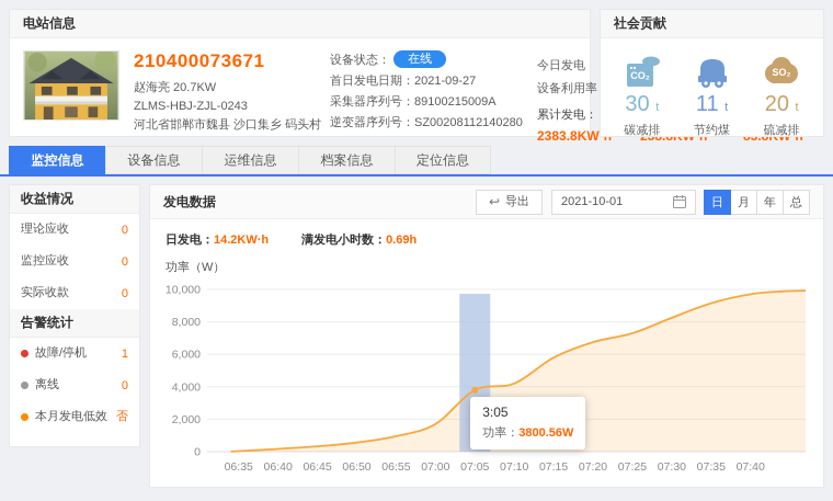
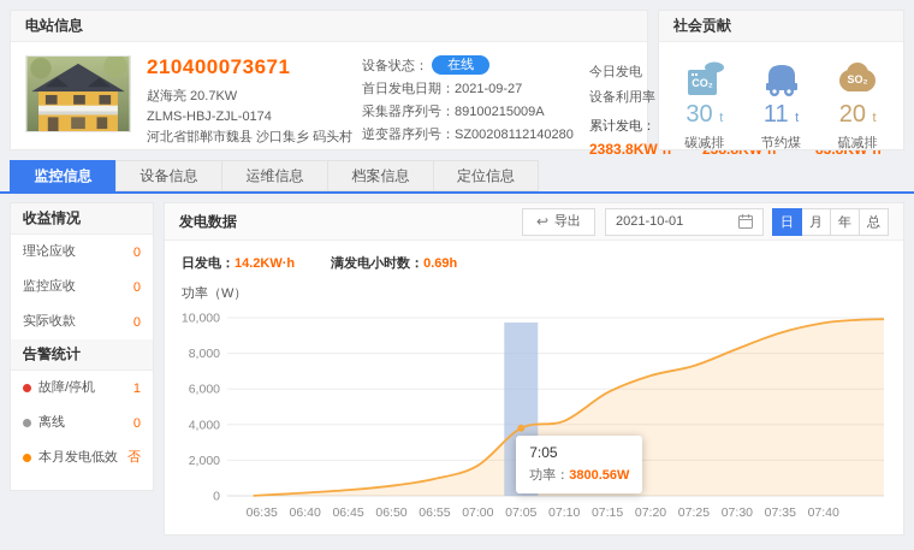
  电站信息
  210400073671
  赵海亮 20.7KW
- ZLMS-HBJ-ZJL-0243
+ ZLMS-HBJ-ZJL-0174
  河北省邯郸市魏县 沙口集乡 码头村
  设备状态： 在线
  首日发电日期：2021-09-27
  采集器序列号：89100215009A
  逆变器序列号：SZ00208112140280
  今日发电
  累计发电：
  2383.8KW
  社会贡献
  CO₂
  30 t
  碳减排
  11 t
  节约煤
  SO₂
  20 t
  硫减排
  监控信息
  设备信息
  运维信息
  档案信息
  定位信息
  收益情况
  理论应收
  0
  监控应收
  0
  实际收款
  0
  告警统计
  故障/停机
  1
  离线
  0
  本月发电低效
  否
  发电数据
  ↩
  导出
  2021-10-01
  日
  月
  年
  总
  日发电：14.2KW·h
  满发电小时数：0.69h
  功率（W）
  0
  2,000
  4,000
  6,000
  8,000
  10,000
  06:35
  06:40
  06:45
  06:50
  06:55
  07:00
  07:05
  07:10
  07:15
  07:20
  07:25
  07:30
  07:35
  07:40
- 3:05
+ 7:05
  功率：3800.56W
